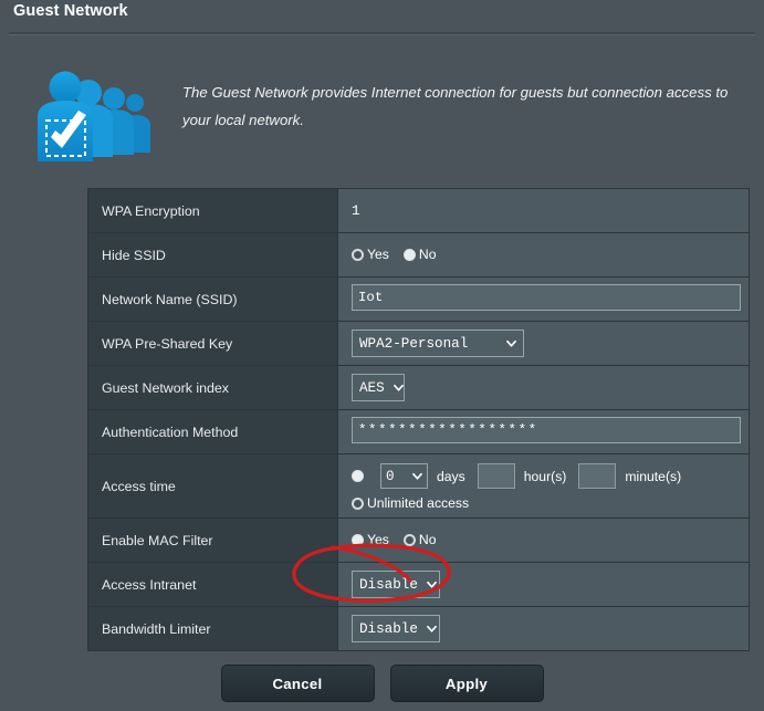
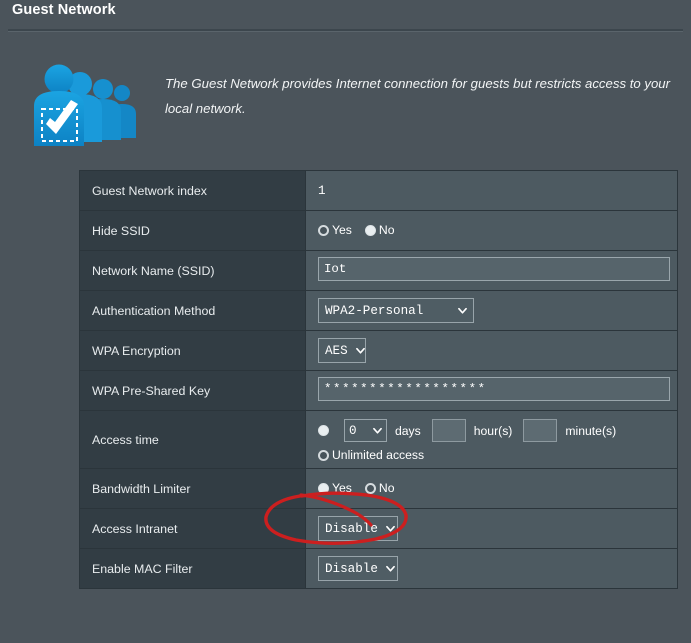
  Guest Network
- The Guest Network provides Internet connection for guests but connection access to your local network.
+ The Guest Network provides Internet connection for guests but restricts access to your local network.
- WPA Encryption	1
+ Guest Network index	1
  Hide SSID	Yes No
  Network Name (SSID)	Iot
- WPA Pre-Shared Key	WPA2-Personal
+ Authentication Method	WPA2-Personal
- Guest Network index	AES
+ WPA Encryption	AES
- Authentication Method	******************
+ WPA Pre-Shared Key	******************
  Access time	0 days hour(s) minute(s) Unlimited access
- Enable MAC Filter	Yes No
+ Bandwidth Limiter	Yes No
  Access Intranet	Disable
- Bandwidth Limiter	Disable
+ Enable MAC Filter	Disable
- Cancel
- Apply
